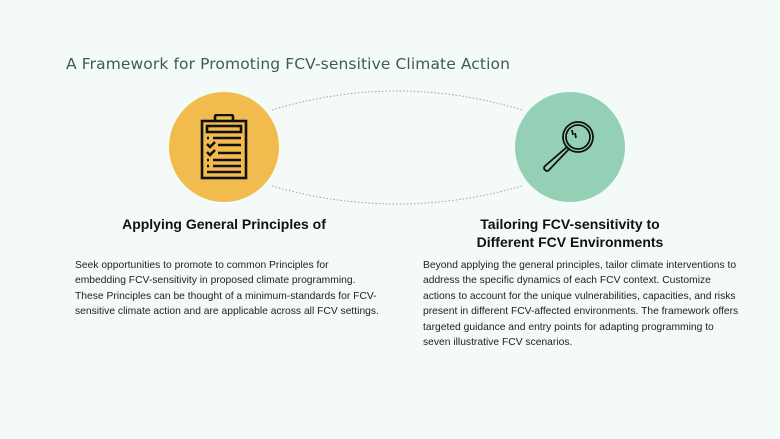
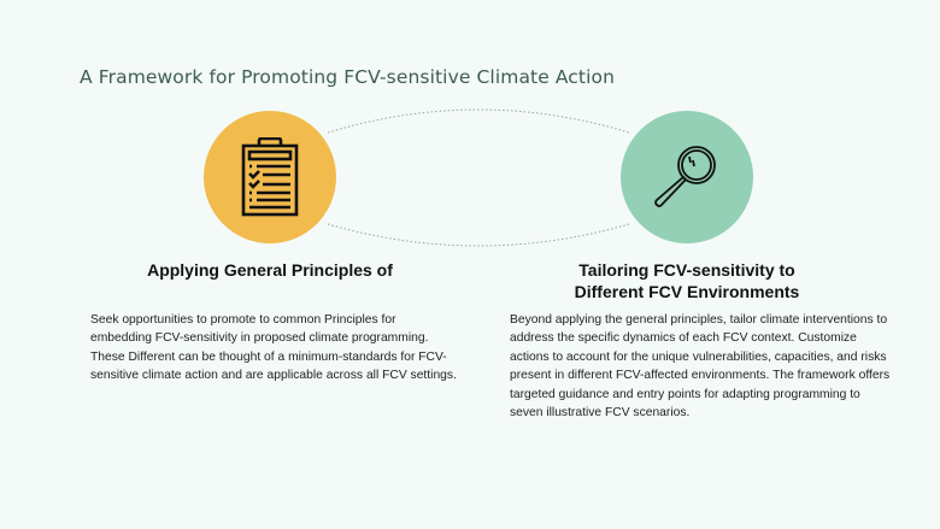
  A Framework for Promoting FCV-sensitive Climate Action
  Applying General Principles of
- Seek opportunities to promote to common Principles for embedding FCV-sensitivity in proposed climate programming. These Principles can be thought of a minimum-standards for FCV-sensitive climate action and are applicable across all FCV settings.
+ Seek opportunities to promote to common Principles for embedding FCV-sensitivity in proposed climate programming. These Different can be thought of a minimum-standards for FCV-sensitive climate action and are applicable across all FCV settings.
  Tailoring FCV-sensitivity to
  Different FCV Environments
  Beyond applying the general principles, tailor climate interventions to address the specific dynamics of each FCV context. Customize actions to account for the unique vulnerabilities, capacities, and risks present in different FCV-affected environments. The framework offers targeted guidance and entry points for adapting programming to seven illustrative FCV scenarios.
